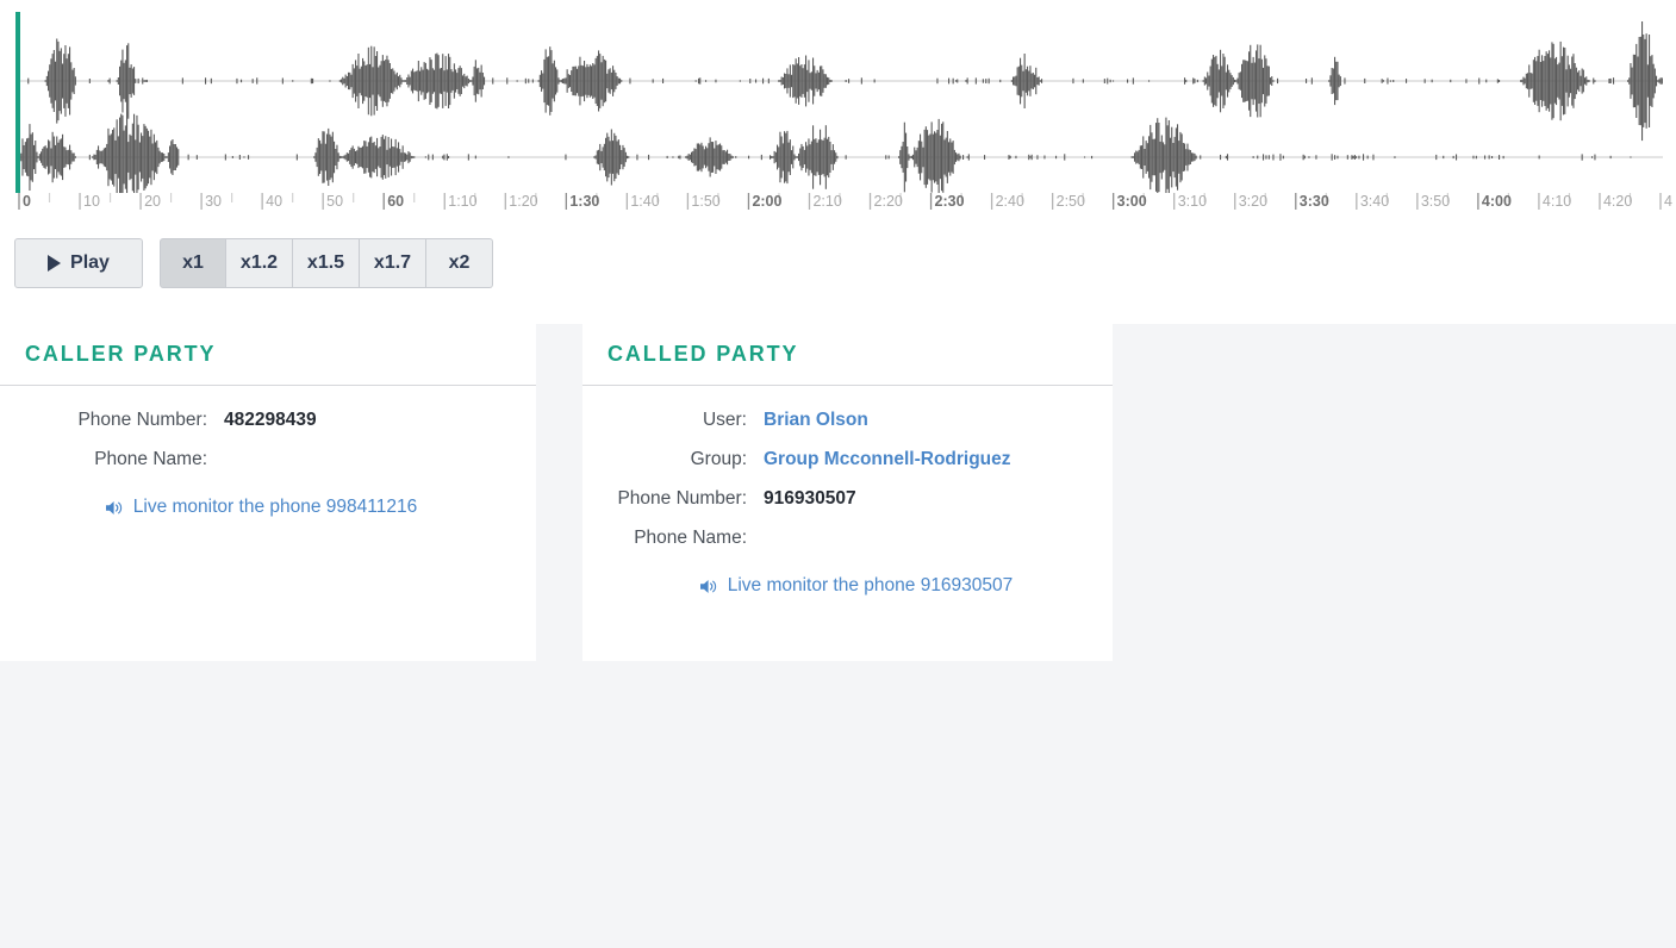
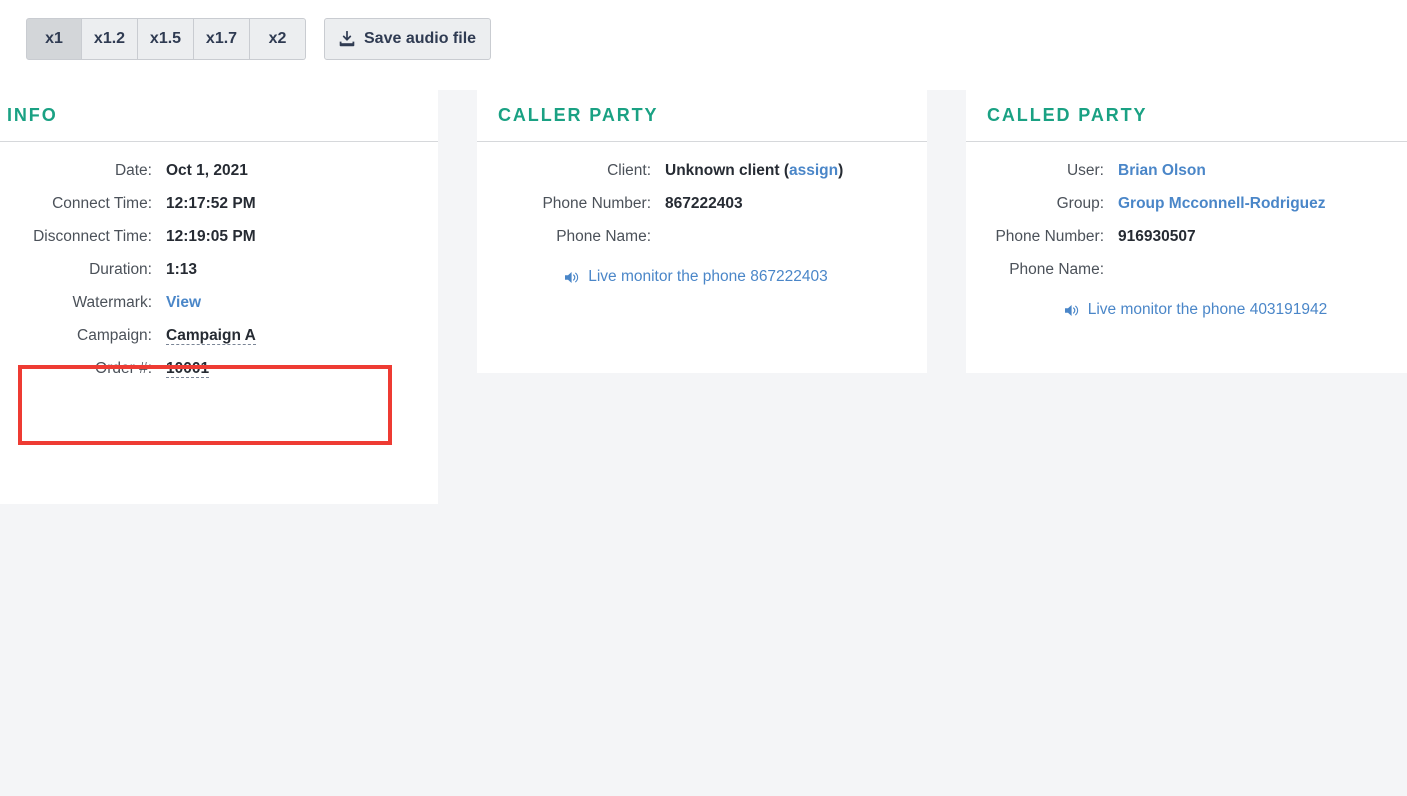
- 0
- 10
- 20
- 30
- 40
- 50
- 60
- 1:10
- 1:20
- 1:30
- 1:40
- 1:50
- 2:00
- 2:10
- 2:20
- 2:30
- 2:40
- 2:50
- 3:00
- 3:10
- 3:20
- 3:30
- 3:40
- 3:50
- 4:00
- 4:10
- 4:20
- 4
- Play
  x1
  x1.2
  x1.5
  x1.7
  x2
+ Save audio file
+ INFO
+ Date:
+ Oct 1, 2021
+ Connect Time:
+ 12:17:52 PM
+ Disconnect Time:
+ 12:19:05 PM
+ Duration:
+ 1:13
+ Watermark:
+ View
+ Campaign:
+ Campaign A
+ Order #:
+ 10001
  CALLER PARTY
+ Client:
+ Unknown client (assign)
  Phone Number:
- 482298439
+ 867222403
  Phone Name:
- Live monitor the phone 998411216
+ Live monitor the phone 867222403
  CALLED PARTY
  User:
  Brian Olson
  Group:
  Group Mcconnell-Rodriguez
  Phone Number:
  916930507
  Phone Name:
- Live monitor the phone 916930507
+ Live monitor the phone 403191942
